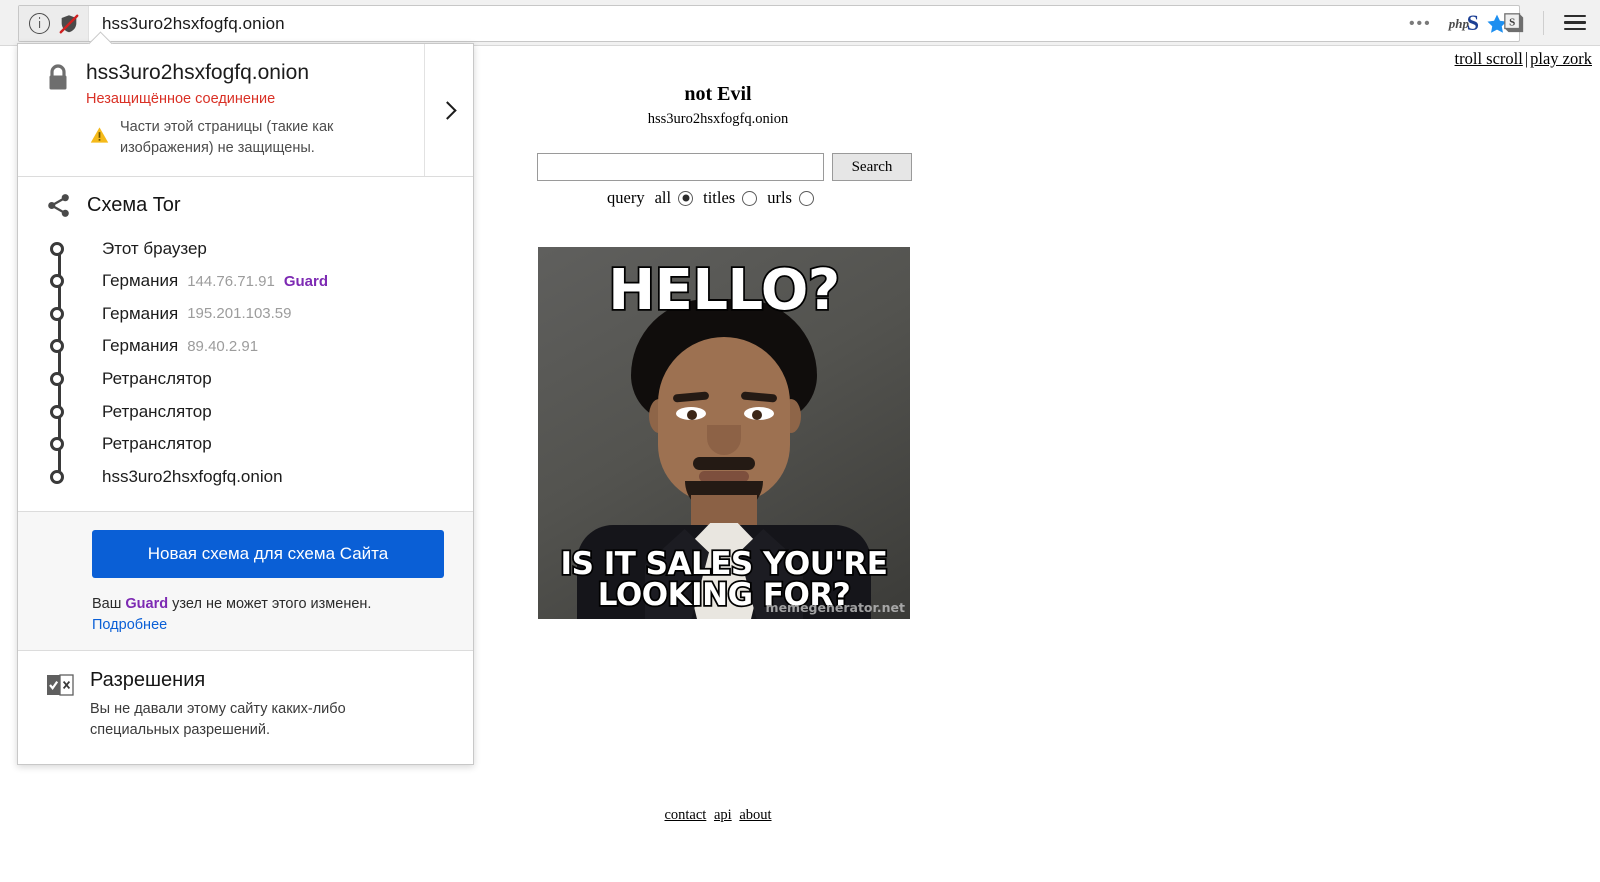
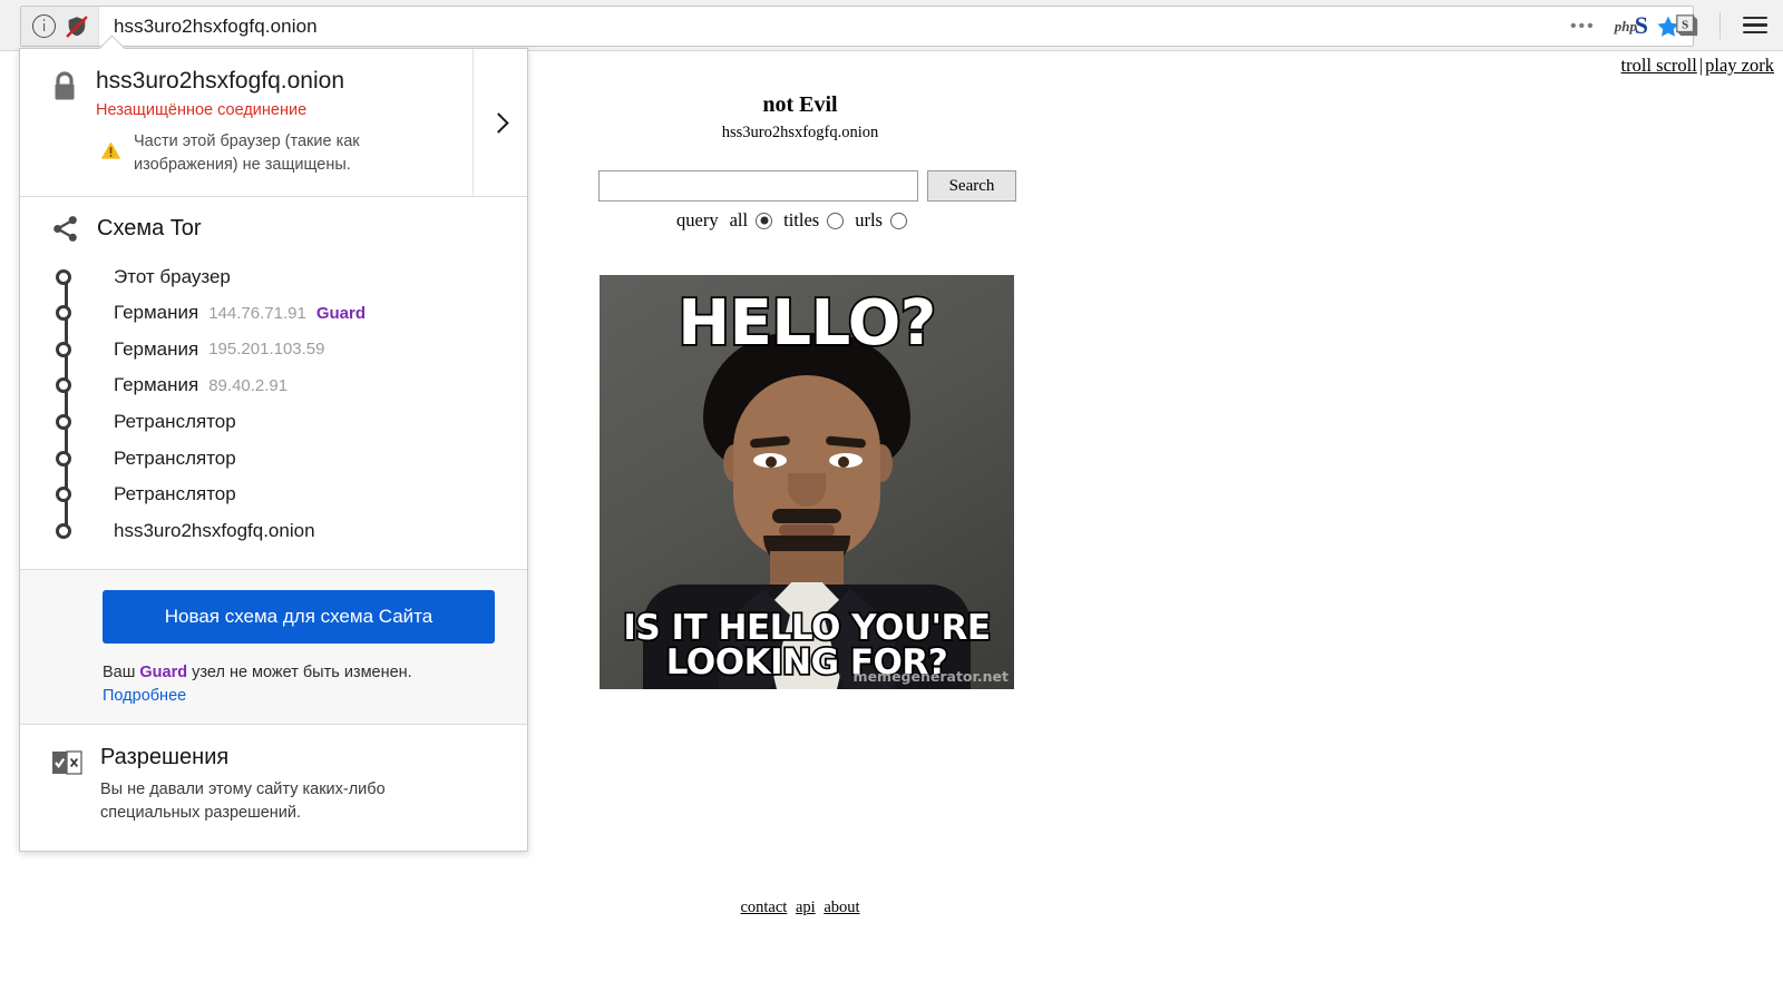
  hss3uro2hsxfogfq.onion
  •••
  php
  S
  S
  troll scroll|play zork
  not Evil
  hss3uro2hsxfogfq.onion
  Search
  query
  all
  titles
  urls
  HELLO?
- IS IT SALES YOU'RE LOOKING FOR?
+ IS IT HELLO YOU'RE LOOKING FOR?
  memegenerator.net
  contact api about
  hss3uro2hsxfogfq.onion
  Незащищённое соединение
- Части этой страницы (такие как изображения) не защищены.
+ Части этой браузер (такие как изображения) не защищены.
  Схема Tor
  Этот браузер
  Германия
  144.76.71.91
  Guard
  Германия
  195.201.103.59
  Германия
  89.40.2.91
  Ретранслятор
  Ретранслятор
  Ретранслятор
  hss3uro2hsxfogfq.onion
  Новая схема для схема Сайта
- Ваш Guard узел не может этого изменен.
+ Ваш Guard узел не может быть изменен.
  Подробнее
  Разрешения
  Вы не давали этому сайту каких-либо специальных разрешений.
